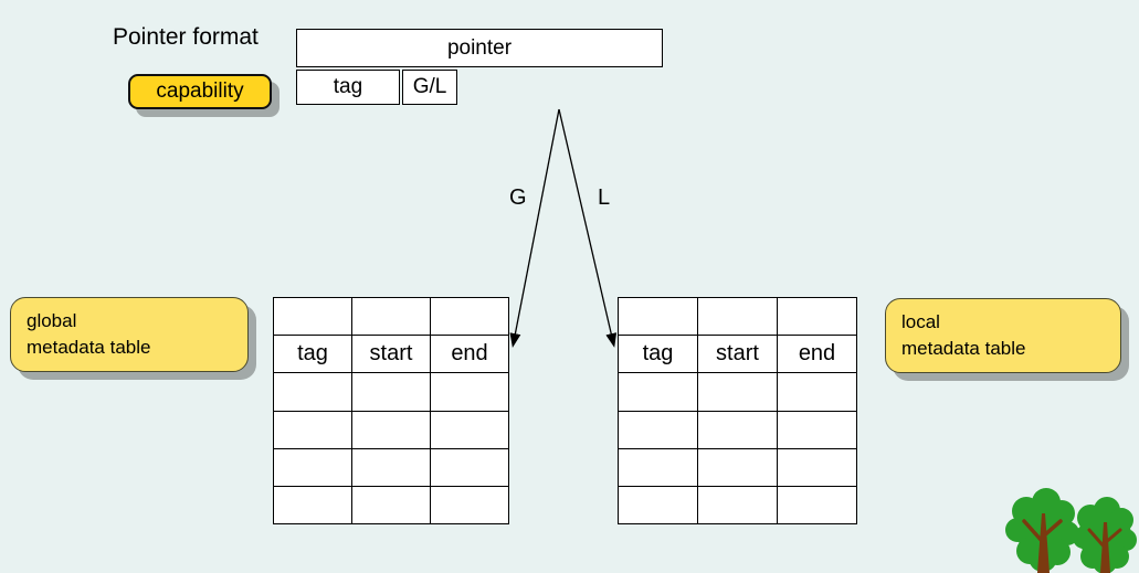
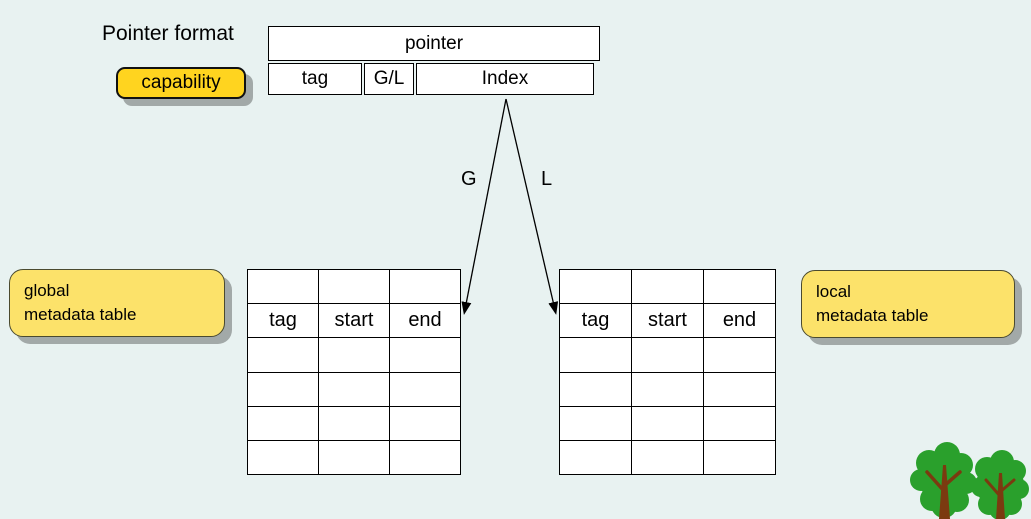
  Pointer format
  capability
  pointer
  tag
  G/L
+ Index
  G
  L
  tag	start	end
  tag	start	end
  global
  metadata table
  local
  metadata table
